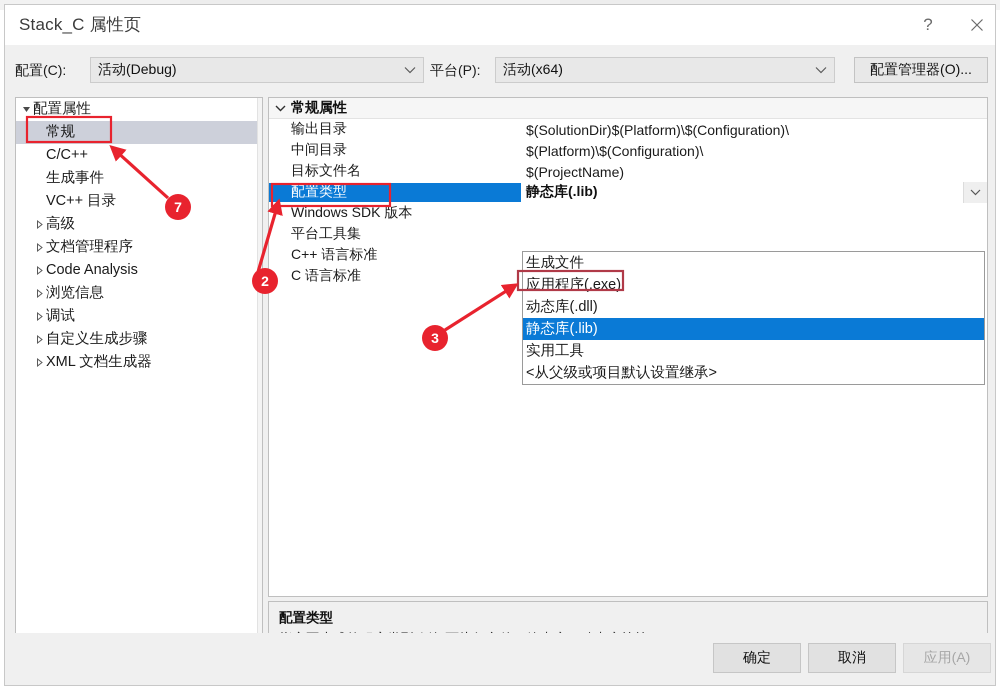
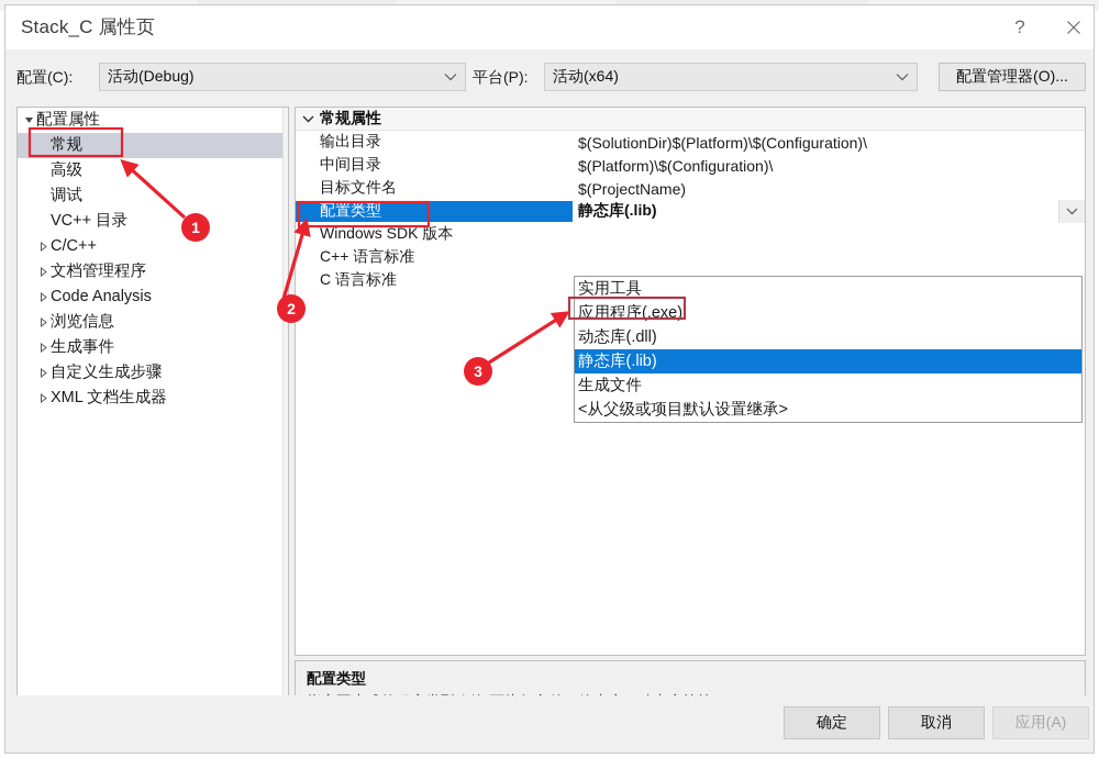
  Stack_C 属性页
  ?
  配置(C):
  活动(Debug)
  平台(P):
  活动(x64)
  配置管理器(O)...
  配置属性
  常规
- C/C++
+ 高级
- 生成事件
+ 调试
  VC++ 目录
- 高级
+ C/C++
  文档管理程序
  Code Analysis
  浏览信息
- 调试
+ 生成事件
  自定义生成步骤
  XML 文档生成器
  常规属性
  输出目录
  $(SolutionDir)$(Platform)\$(Configuration)\
  中间目录
  $(Platform)\$(Configuration)\
  目标文件名
  $(ProjectName)
  配置类型
  静态库(.lib)
  Windows SDK 版本
- 平台工具集
  C++ 语言标准
  C 语言标准
- 生成文件
+ 实用工具
  应用程序(.exe)
  动态库(.dll)
  静态库(.lib)
- 实用工具
+ 生成文件
  <从父级或项目默认设置继承>
  配置类型
  确定
  取消
  应用(A)
- 7
+ 1
  2
  3
